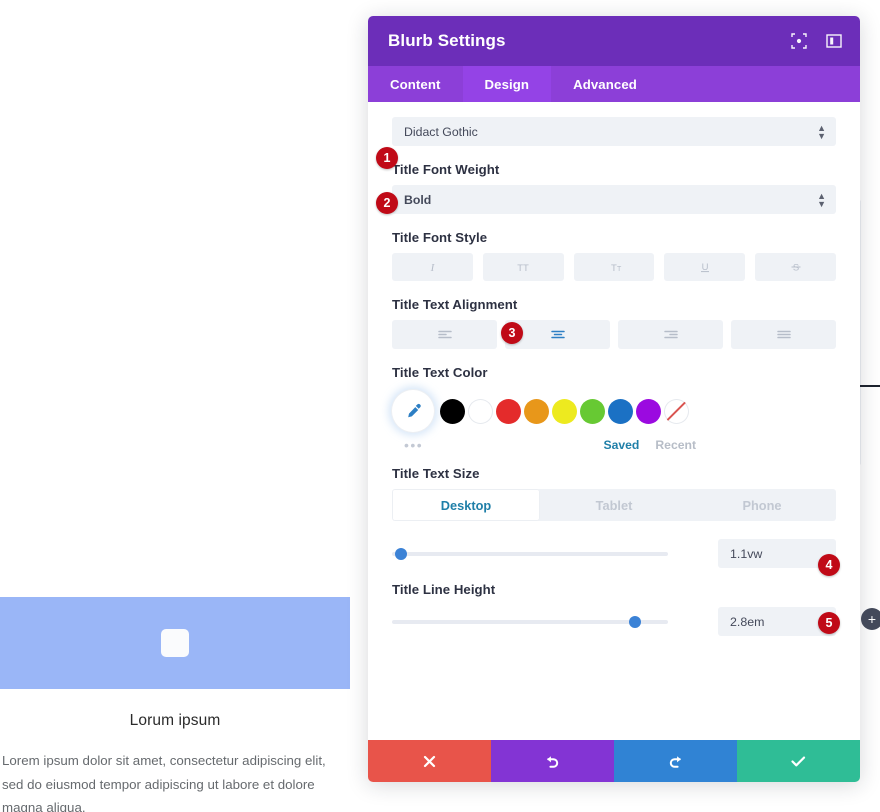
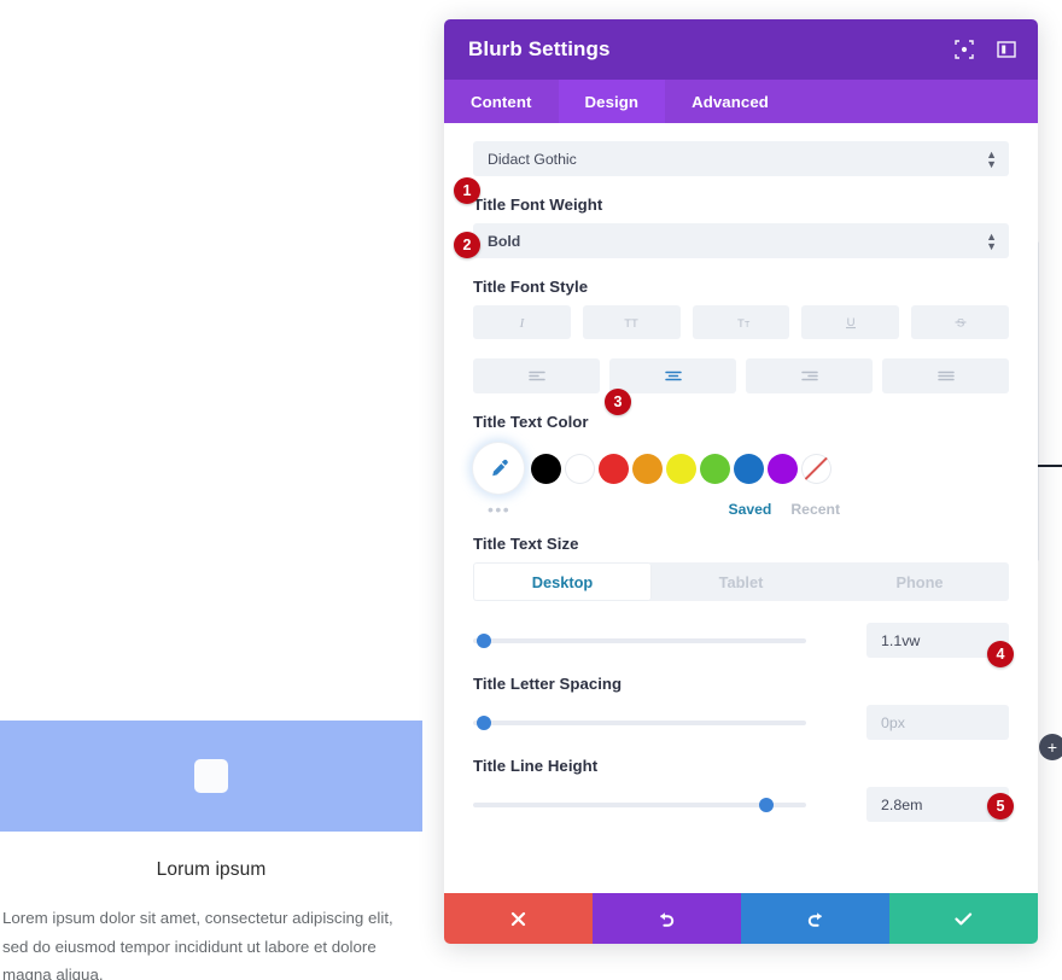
  Lorum ipsum
- Lorem ipsum dolor sit amet, consectetur adipiscing elit, sed do eiusmod tempor adipiscing ut labore et dolore magna aliqua.
+ Lorem ipsum dolor sit amet, consectetur adipiscing elit, sed do eiusmod tempor incididunt ut labore et dolore magna aliqua.
  +
  Blurb Settings
  Content
  Design
  Advanced
  Didact Gothic
  ▲
  ▼
  1
  Title Font Weight
  Bold
  ▲
  ▼
  2
  Title Font Style
  I
  TT
  T
  U
  S
- Title Text Alignment
  3
  Title Text Color
  •••
  Saved
  Recent
  Title Text Size
  Desktop
  Tablet
  Phone
  1.1vw
  4
+ Title Letter Spacing
+ 0px
  Title Line Height
  2.8em
  5
